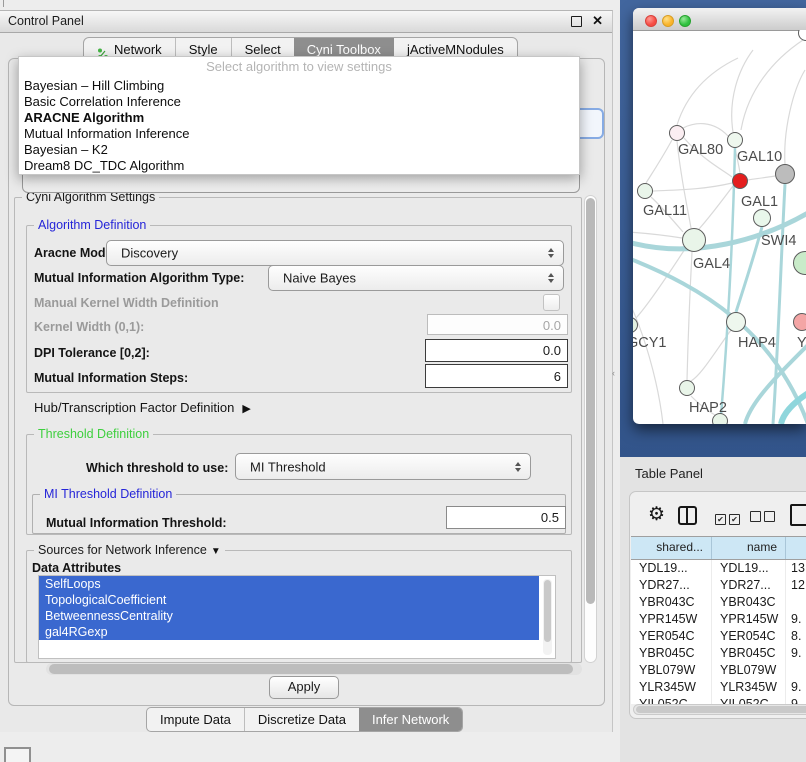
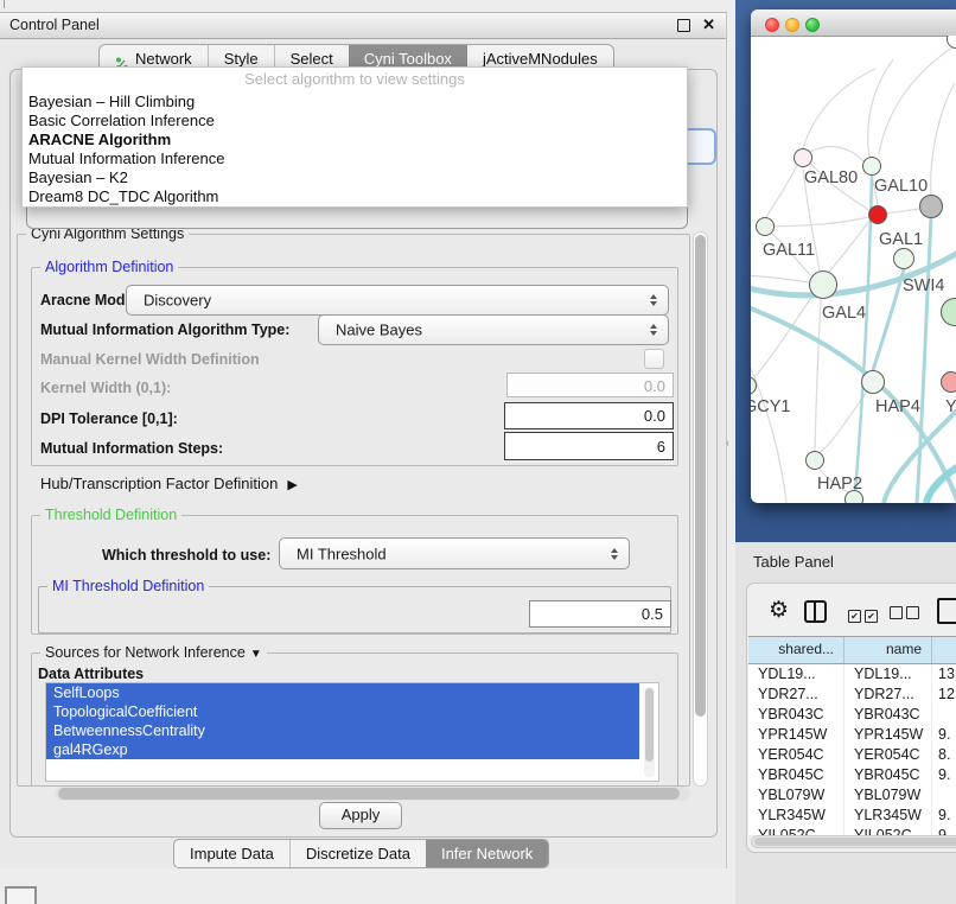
  Control Panel
  ✕
  Network
  Style
  Select
  Cyni Toolbox
  jActiveMNodules
  Select algorithm to view settings
  Bayesian – Hill Climbing
  Basic Correlation Inference
  ARACNE Algorithm
  Mutual Information Inference
  Bayesian – K2
  Dream8 DC_TDC Algorithm
  Cyni Algorithm Settings
  Algorithm Definition
  Aracne Mod
  Discovery
  Mutual Information Algorithm Type:
  Naive Bayes
  Manual Kernel Width Definition
  Kernel Width (0,1):
  0.0
- DPI Tolerance [0,2]:
+ DPI Tolerance [0,1]:
  0.0
  Mutual Information Steps:
  6
  Hub/Transcription Factor Definition ▶
  Threshold Definition
  Which threshold to use:
  MI Threshold
  MI Threshold Definition
- Mutual Information Threshold:
  0.5
  Sources for Network Inference ▼
  Data Attributes
  SelfLoops
  TopologicalCoefficient
  BetweennessCentrality
  gal4RGexp
  Apply
  Impute Data
  Discretize Data
  Infer Network
  ‹
  GAL80
  GAL10
  GAL1
  GAL11
  SWI4
  GAL4
  GCY1
  HAP4
  Y
  HAP2
  Table Panel
  ⚙
  ✔ ✔
  shared...
  name
  YDL19...
  YDL19...
  13
  YDR27...
  YDR27...
  12
  YBR043C
  YBR043C
  YPR145W
  YPR145W
  9.
  YER054C
  YER054C
  8.
  YBR045C
  YBR045C
  9.
  YBL079W
  YBL079W
  YLR345W
  YLR345W
  9.
